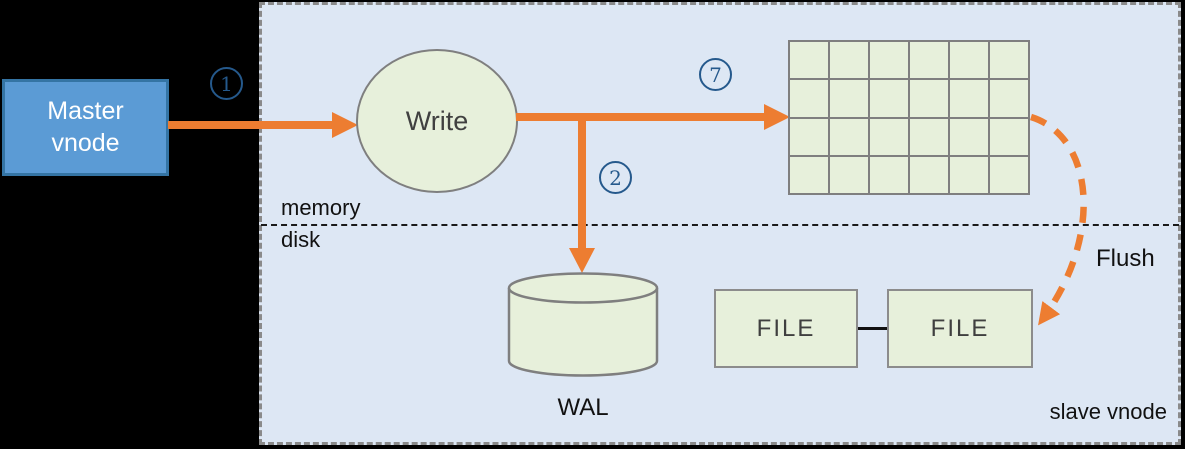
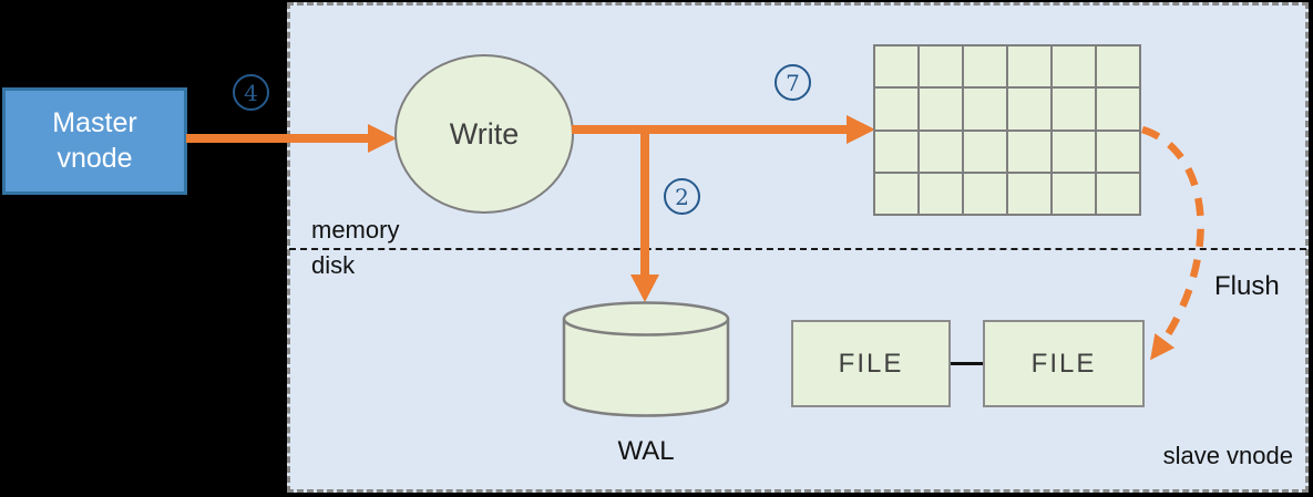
  memory
  disk
  Master
  vnode
- 1
+ 4
  Write
  7
  2
  WAL
  FILE
  FILE
  Flush
  slave vnode
